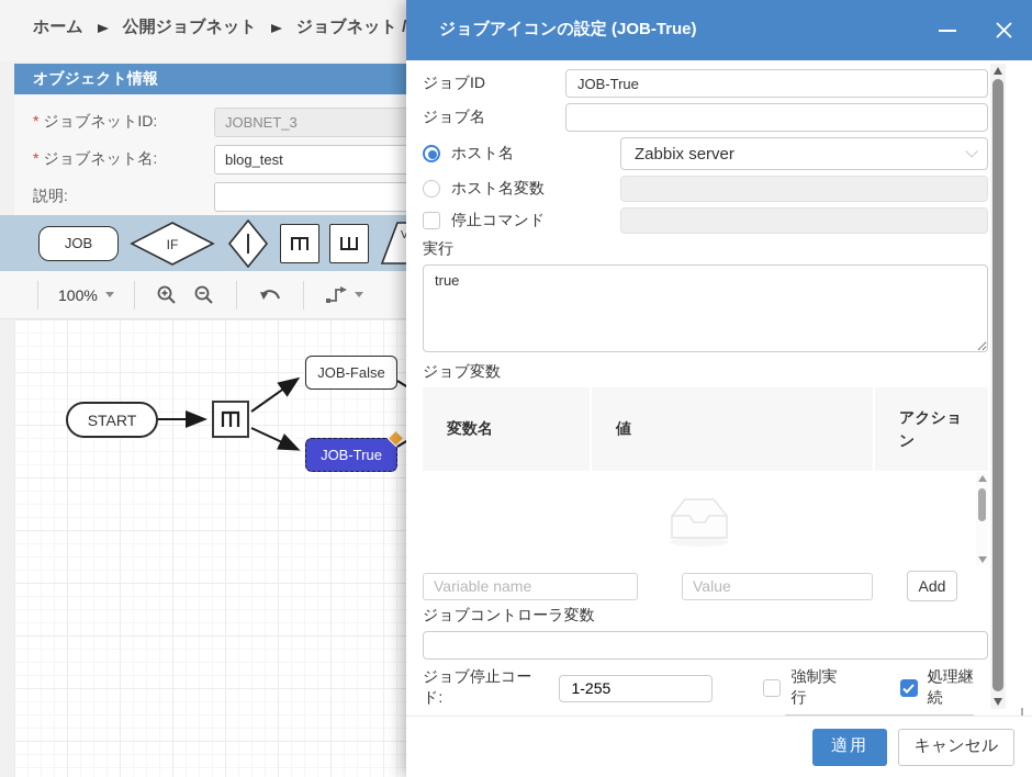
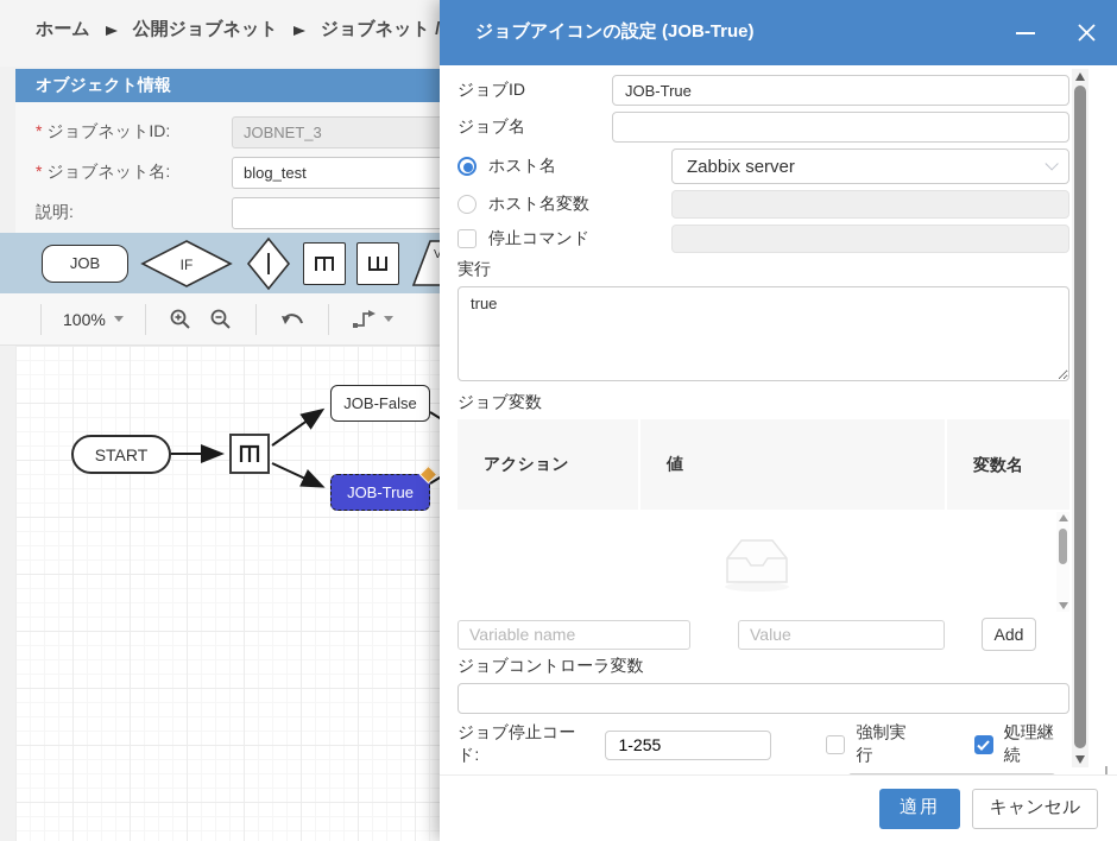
  ホーム
  公開ジョブネット
  ジョブネット /
  オブジェクト情報
  * ジョブネットID:
  JOBNET_3
  * ジョブネット名:
  blog_test
  説明:
  JOB
  IF
  100%
  START
  JOB-False
  JOB-True
  ジョブアイコンの設定 (JOB-True)
  ジョブID
  JOB-True
  ジョブ名
  ホスト名
  Zabbix server
  ホスト名変数
  停止コマンド
  実行
  true
  ジョブ変数
- 変数名
+ アクション
  値
- アクション
+ 変数名
  Variable name
  Value
  Add
  ジョブコントローラ変数
  ジョブ停止コード:
  1-255
  強制実行
  処理継続
  適用
  キャンセル
